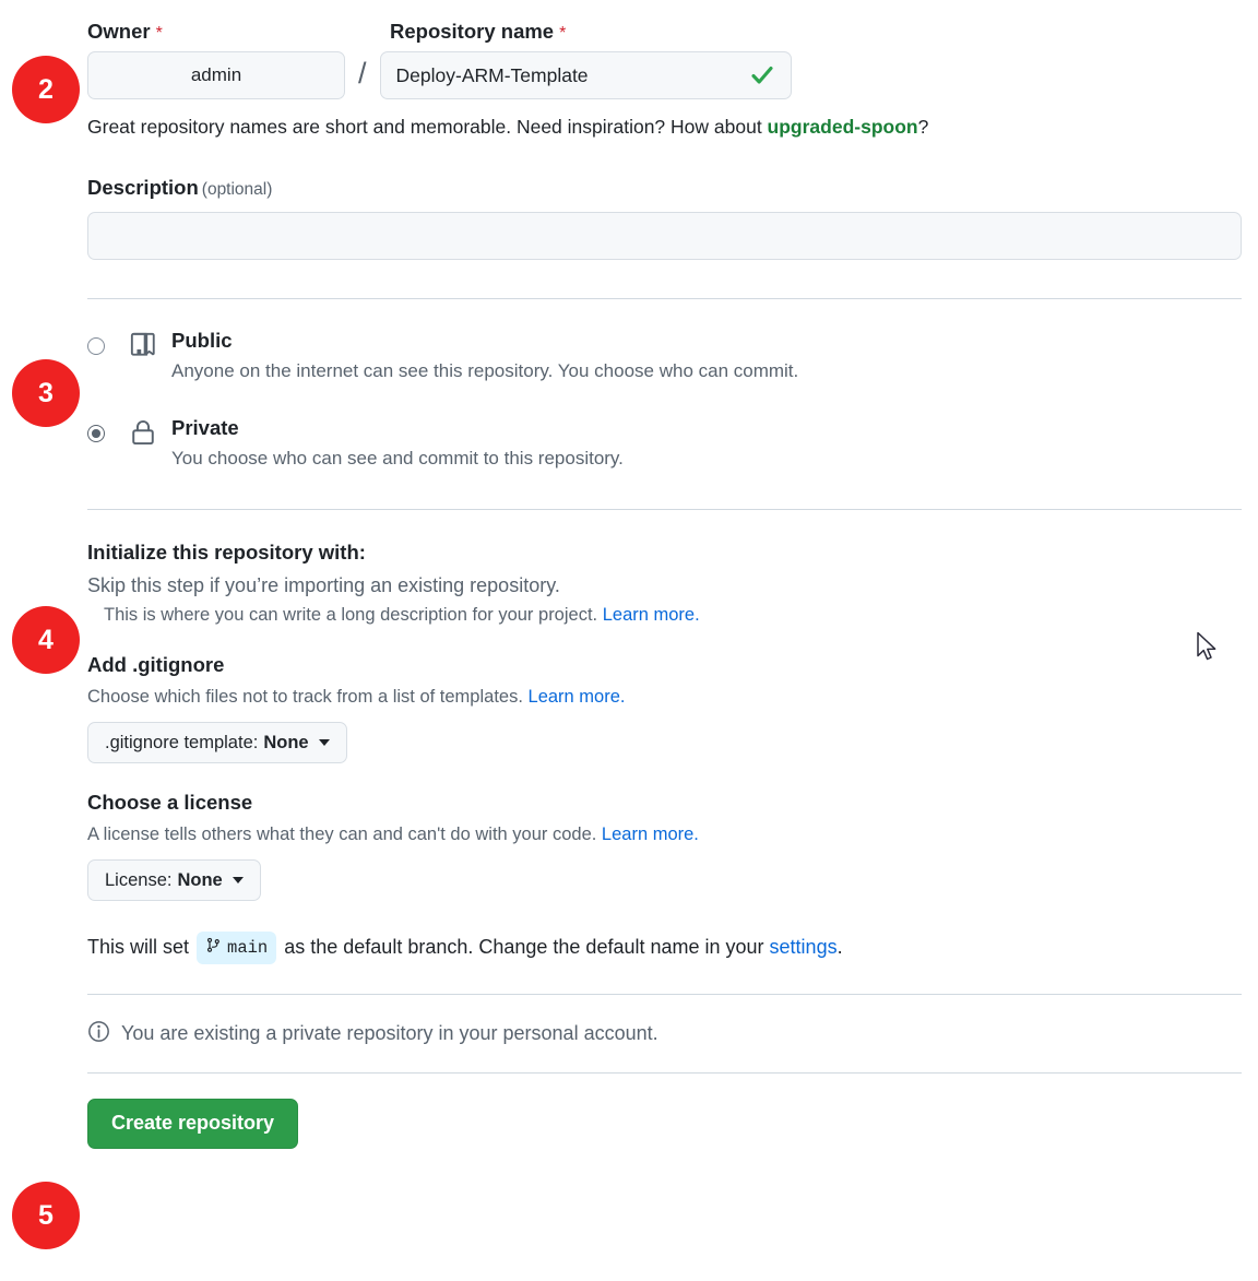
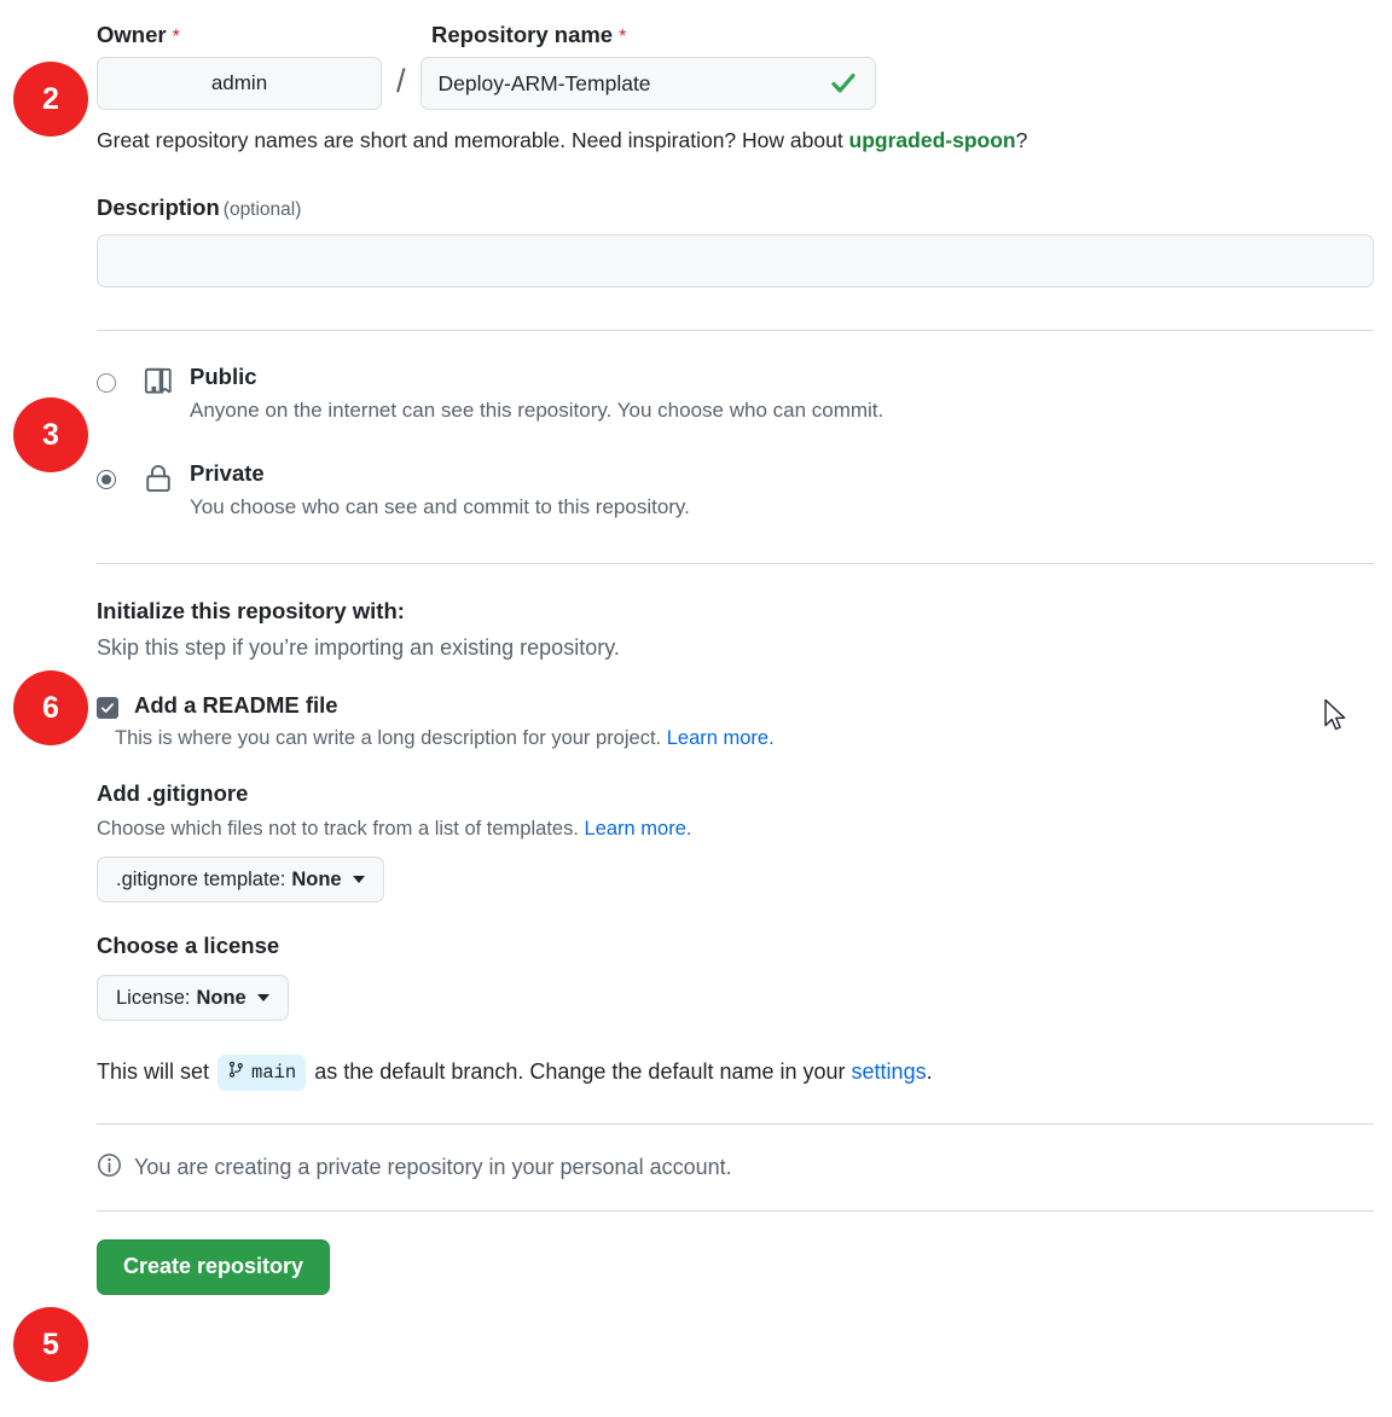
  2
  3
- 4
+ 6
  5
  Owner *
  Repository name *
  admin
  /
  Deploy-ARM-Template
  Great repository names are short and memorable. Need inspiration? How about upgraded-spoon?
  Description (optional)
  Public
  Anyone on the internet can see this repository. You choose who can commit.
  Private
  You choose who can see and commit to this repository.
  Initialize this repository with:
  Skip this step if you’re importing an existing repository.
+ Add a README file
  This is where you can write a long description for your project. Learn more.
  Add .gitignore
  Choose which files not to track from a list of templates. Learn more.
  .gitignore template:
  None
  Choose a license
- A license tells others what they can and can't do with your code. Learn more.
  License:
  None
  This will set
  main
  as the default branch. Change the default name in your
  settings
  .
- You are existing a private repository in your personal account.
+ You are creating a private repository in your personal account.
  Create repository
